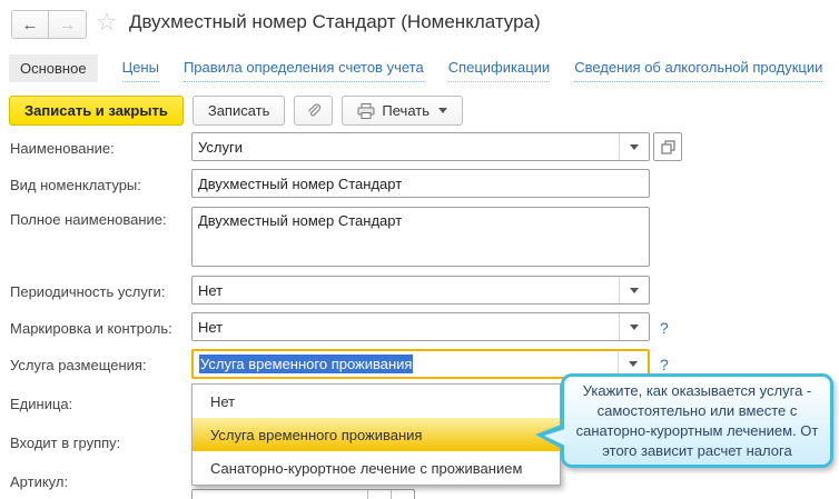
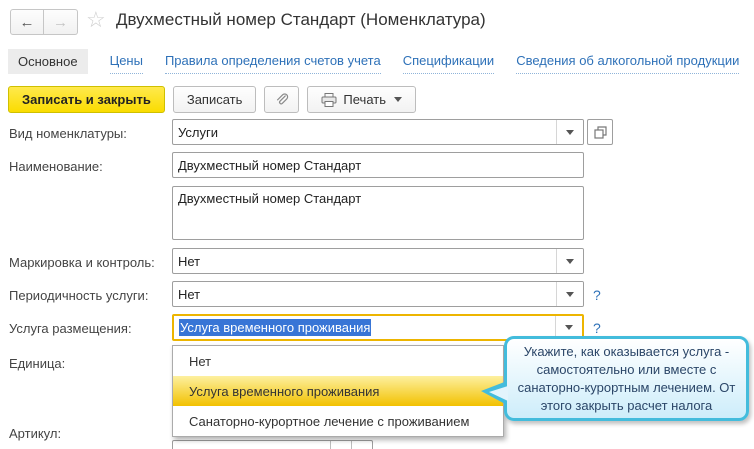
  ←
  →
  ☆
  Двухместный номер Стандарт (Номенклатура)
  Основное
  Цены
  Правила определения счетов учета
  Спецификации
  Сведения об алкогольной продукции
  Записать и закрыть
  Записать
  Печать
- Наименование:
+ Вид номенклатуры:
  Услуги
- Вид номенклатуры:
+ Наименование:
  Двухместный номер Стандарт
- Полное наименование:
  Двухместный номер Стандарт
- Периодичность услуги:
+ Маркировка и контроль:
  Нет
- Маркировка и контроль:
+ Периодичность услуги:
  Нет
  ?
  Услуга размещения:
  Услуга временного проживания
  ?
  Единица:
- Входит в группу:
  Артикул:
  Нет
  Услуга временного проживания
  Санаторно-курортное лечение с проживанием
- Укажите, как оказывается услуга - самостоятельно или вместе с санаторно-курортным лечением. От этого зависит расчет налога
+ Укажите, как оказывается услуга - самостоятельно или вместе с санаторно-курортным лечением. От этого закрыть расчет налога
